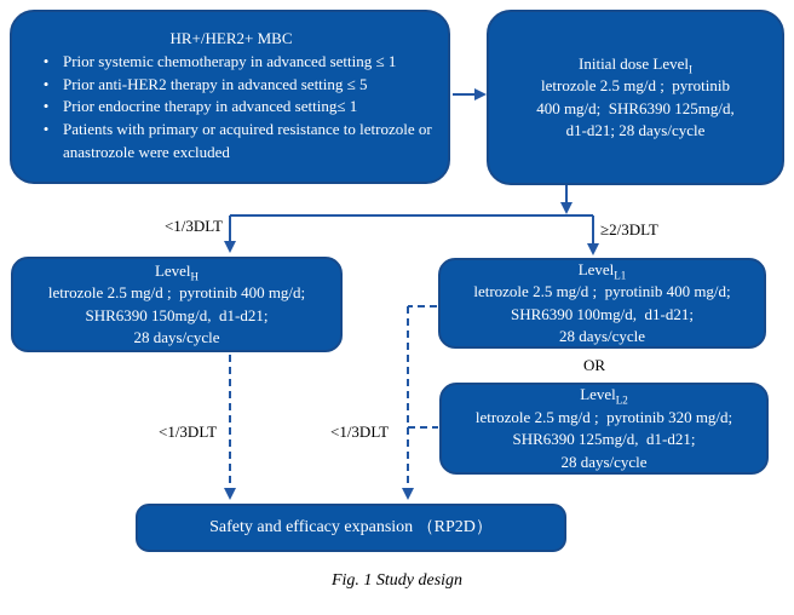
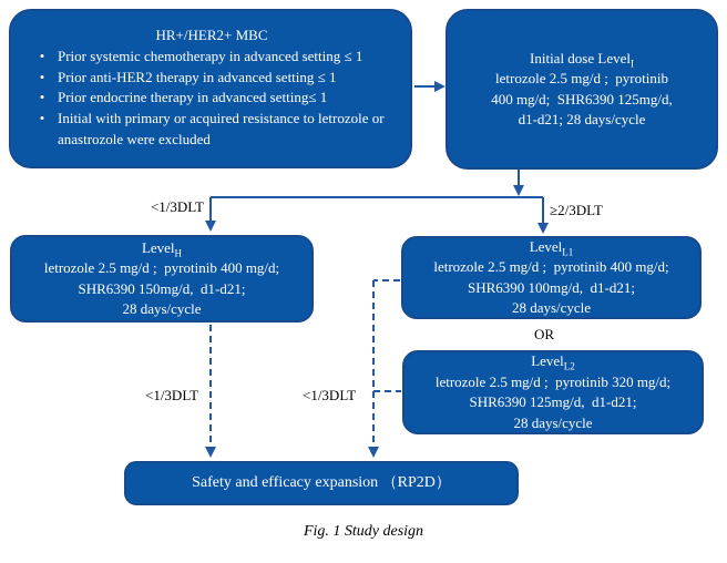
  HR+/HER2+ MBC
  •
  Prior systemic chemotherapy in advanced setting ≤ 1
  •
- Prior anti-HER2 therapy in advanced setting ≤ 5
+ Prior anti-HER2 therapy in advanced setting ≤ 1
  •
  Prior endocrine therapy in advanced setting≤ 1
  •
- Patients with primary or acquired resistance to letrozole or anastrozole were excluded
+ Initial with primary or acquired resistance to letrozole or anastrozole were excluded
  Initial dose LevelI
  letrozole 2.5 mg/d ; pyrotinib
  400 mg/d; SHR6390 125mg/d,
  d1-d21; 28 days/cycle
  <1/3DLT
  ≥2/3DLT
  LevelH
  letrozole 2.5 mg/d ; pyrotinib 400 mg/d;
  SHR6390 150mg/d, d1-d21;
  28 days/cycle
  LevelL1
  letrozole 2.5 mg/d ; pyrotinib 400 mg/d;
  SHR6390 100mg/d, d1-d21;
  28 days/cycle
  OR
  LevelL2
  letrozole 2.5 mg/d ; pyrotinib 320 mg/d;
  SHR6390 125mg/d, d1-d21;
  28 days/cycle
  <1/3DLT
  <1/3DLT
  Safety and efficacy expansion （RP2D）
  Fig. 1 Study design
